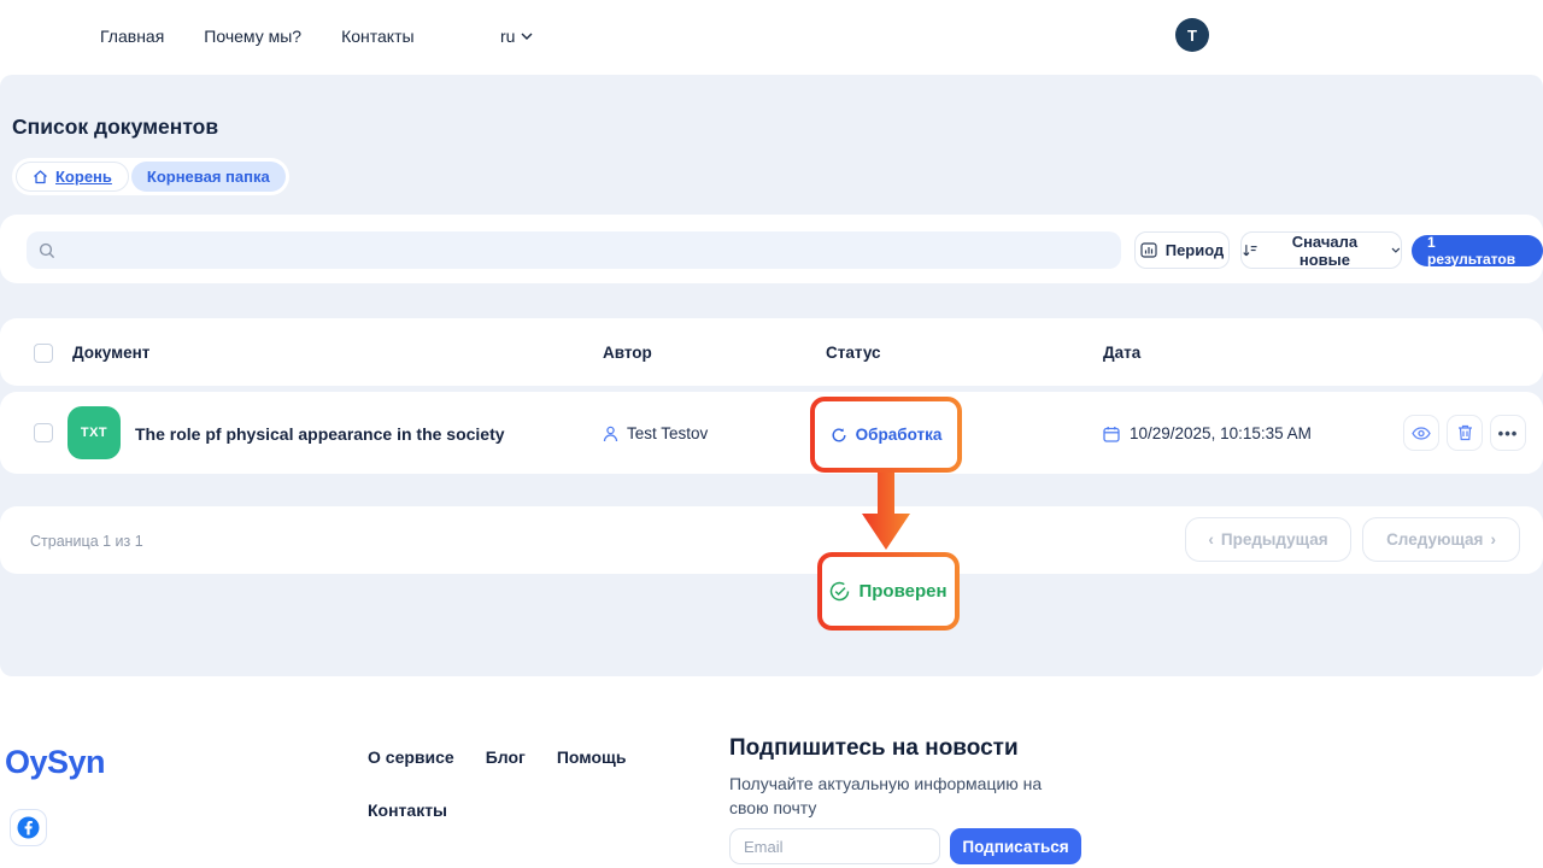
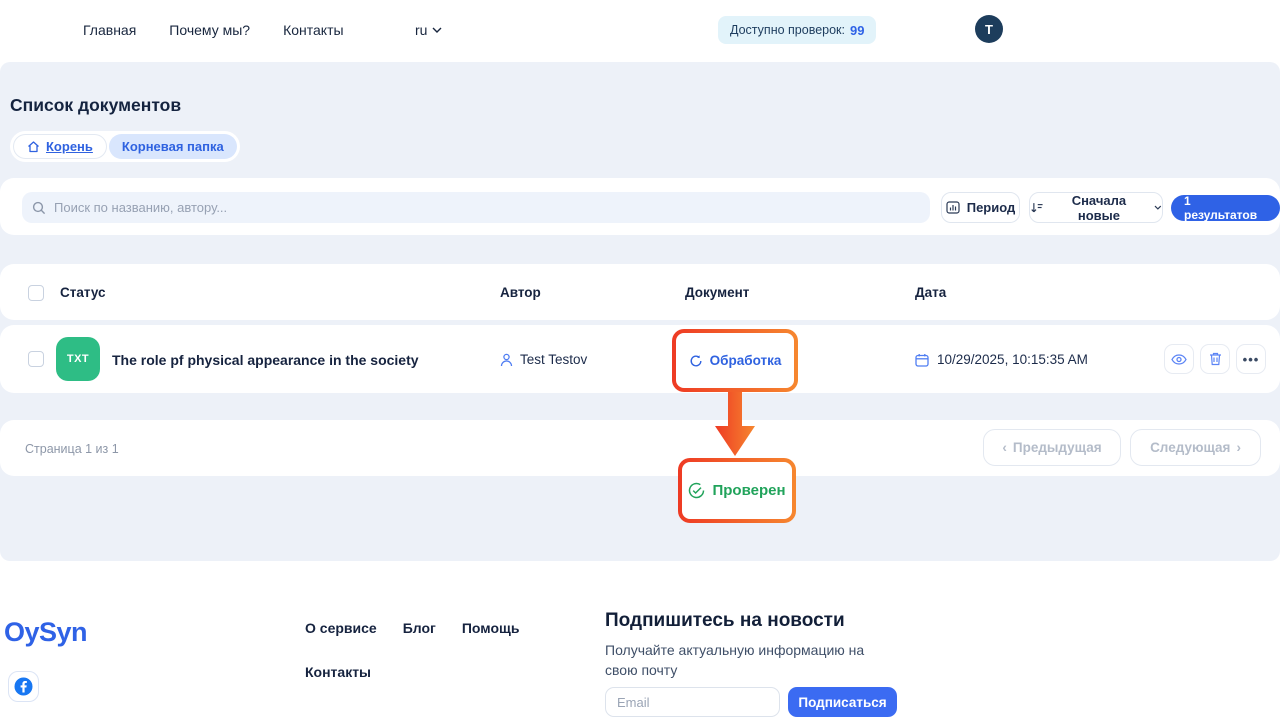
  Главная
  Почему мы?
  Контакты
  ru
+ Доступно проверок:
+ 99
  T
  Список документов
  Корень
  Корневая папка
+ Поиск по названию, автору...
  Период
  Сначала новые
  1 результатов
- Документ
+ Статус
  Автор
- Статус
+ Документ
  Дата
  TXT
  The role pf physical appearance in the society
  Test Testov
  10/29/2025, 10:15:35 AM
  •••
  Страница 1 из 1
  ‹
  Предыдущая
  Следующая
  ›
  Обработка
  Проверен
  OySyn
  О сервисе
  Блог
  Помощь
  Контакты
  Подпишитесь на новости
  Получайте актуальную информацию на свою почту
  Email
  Подписаться
